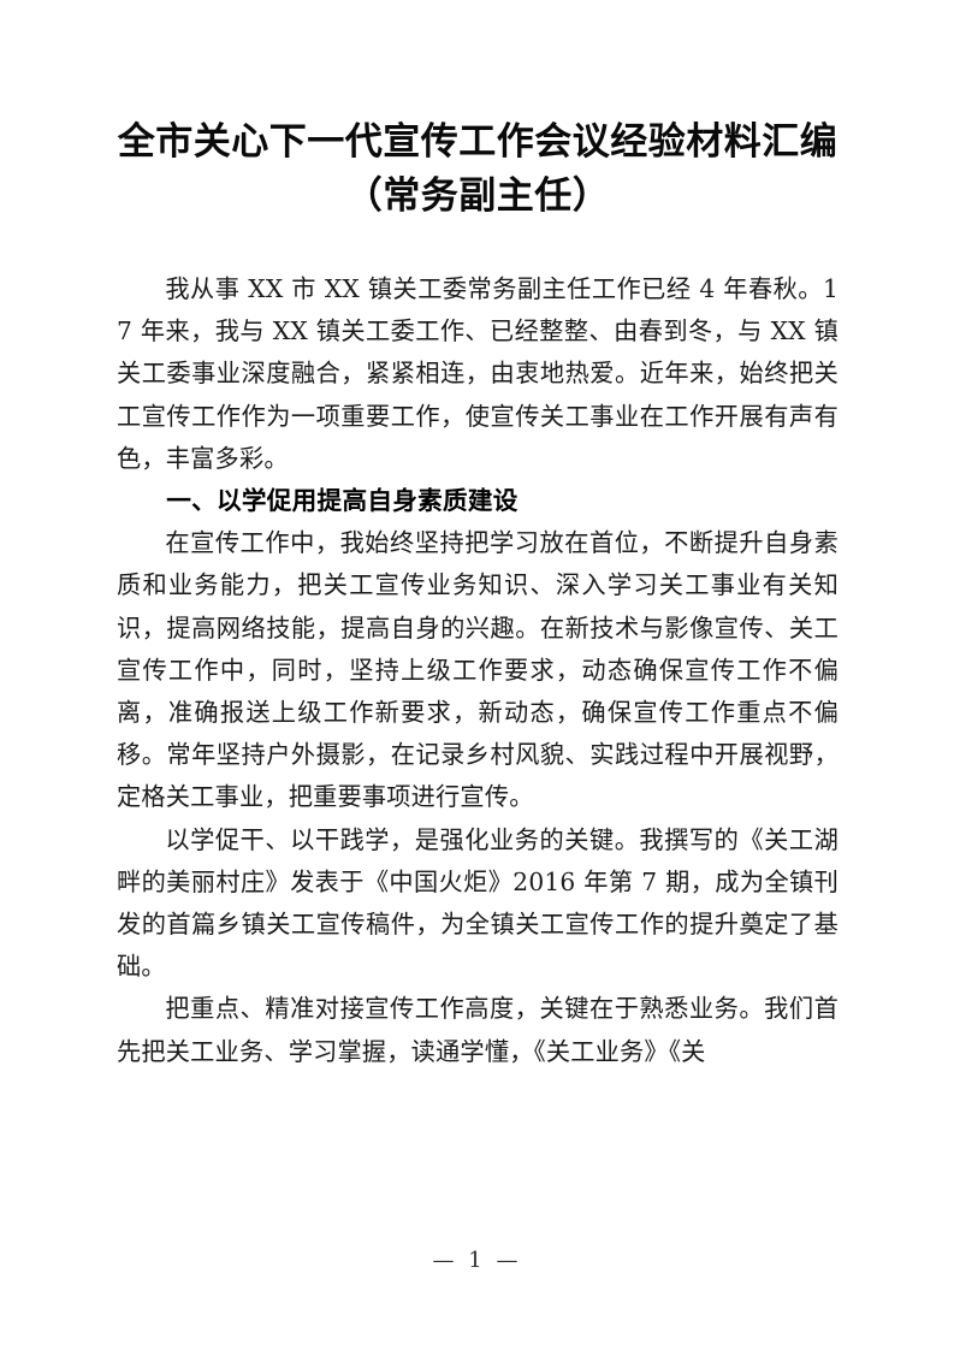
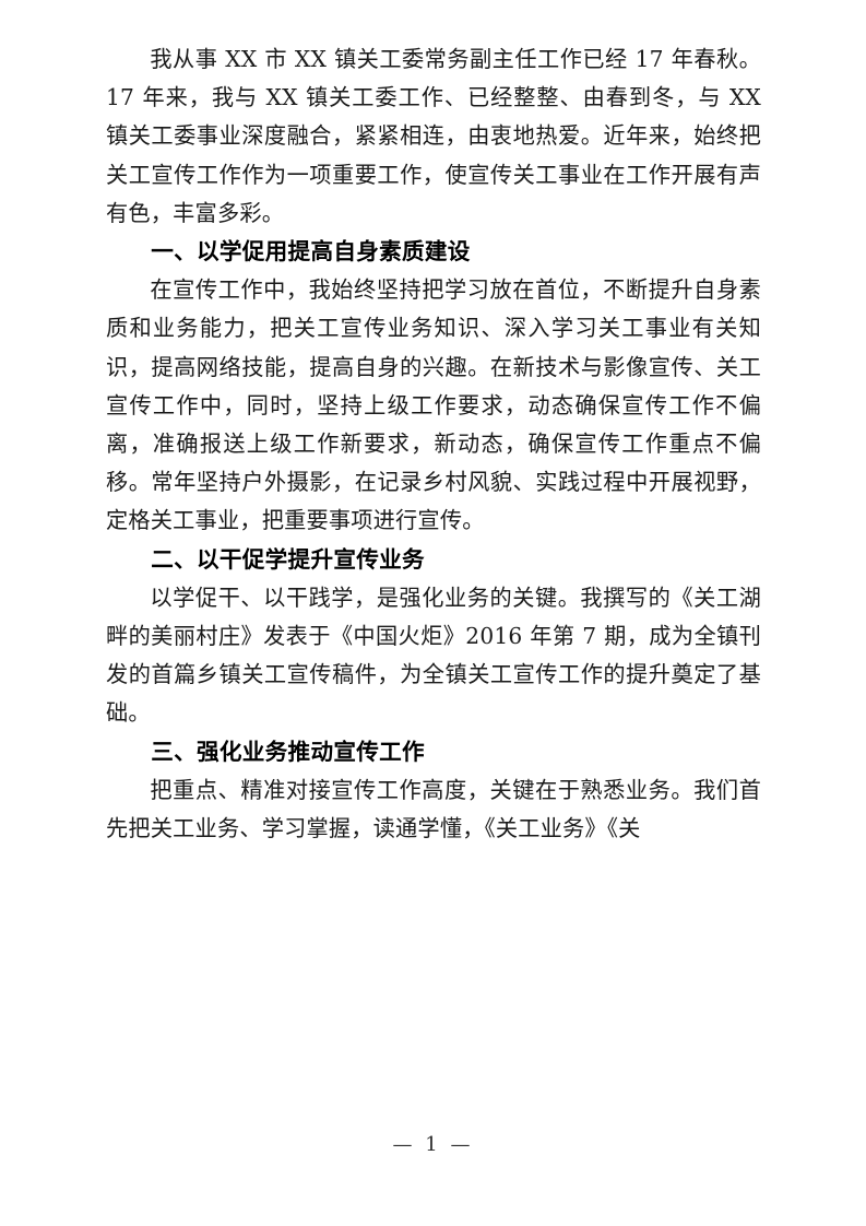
- 全市关心下一代宣传工作会议经验材料汇编（常务副主任）
- 我从事 XX 市 XX 镇关工委常务副主任工作已经 4 年春秋。17 年来，我与 XX 镇关工委工作、已经整整、由春到冬，与 XX 镇关工委事业深度融合，紧紧相连，由衷地热爱。近年来，始终把关工宣传工作作为一项重要工作，使宣传关工事业在工作开展有声有色，丰富多彩。
+ 我从事 XX 市 XX 镇关工委常务副主任工作已经 17 年春秋。17 年来，我与 XX 镇关工委工作、已经整整、由春到冬，与 XX 镇关工委事业深度融合，紧紧相连，由衷地热爱。近年来，始终把关工宣传工作作为一项重要工作，使宣传关工事业在工作开展有声有色，丰富多彩。
  一、以学促用提高自身素质建设
  在宣传工作中，我始终坚持把学习放在首位，不断提升自身素质和业务能力，把关工宣传业务知识、深入学习关工事业有关知识，提高网络技能，提高自身的兴趣。在新技术与影像宣传、关工宣传工作中，同时，坚持上级工作要求，动态确保宣传工作不偏离，准确报送上级工作新要求，新动态，确保宣传工作重点不偏移。常年坚持户外摄影，在记录乡村风貌、实践过程中开展视野，定格关工事业，把重要事项进行宣传。
+ 二、以干促学提升宣传业务
  以学促干、以干践学，是强化业务的关键。我撰写的《关工湖畔的美丽村庄》发表于《中国火炬》2016 年第 7 期，成为全镇刊发的首篇乡镇关工宣传稿件，为全镇关工宣传工作的提升奠定了基础。
+ 三、强化业务推动宣传工作
  把重点、精准对接宣传工作高度，关键在于熟悉业务。我们首先把关工业务、学习掌握，读通学懂，《关工业务》《关
  — 1 —
